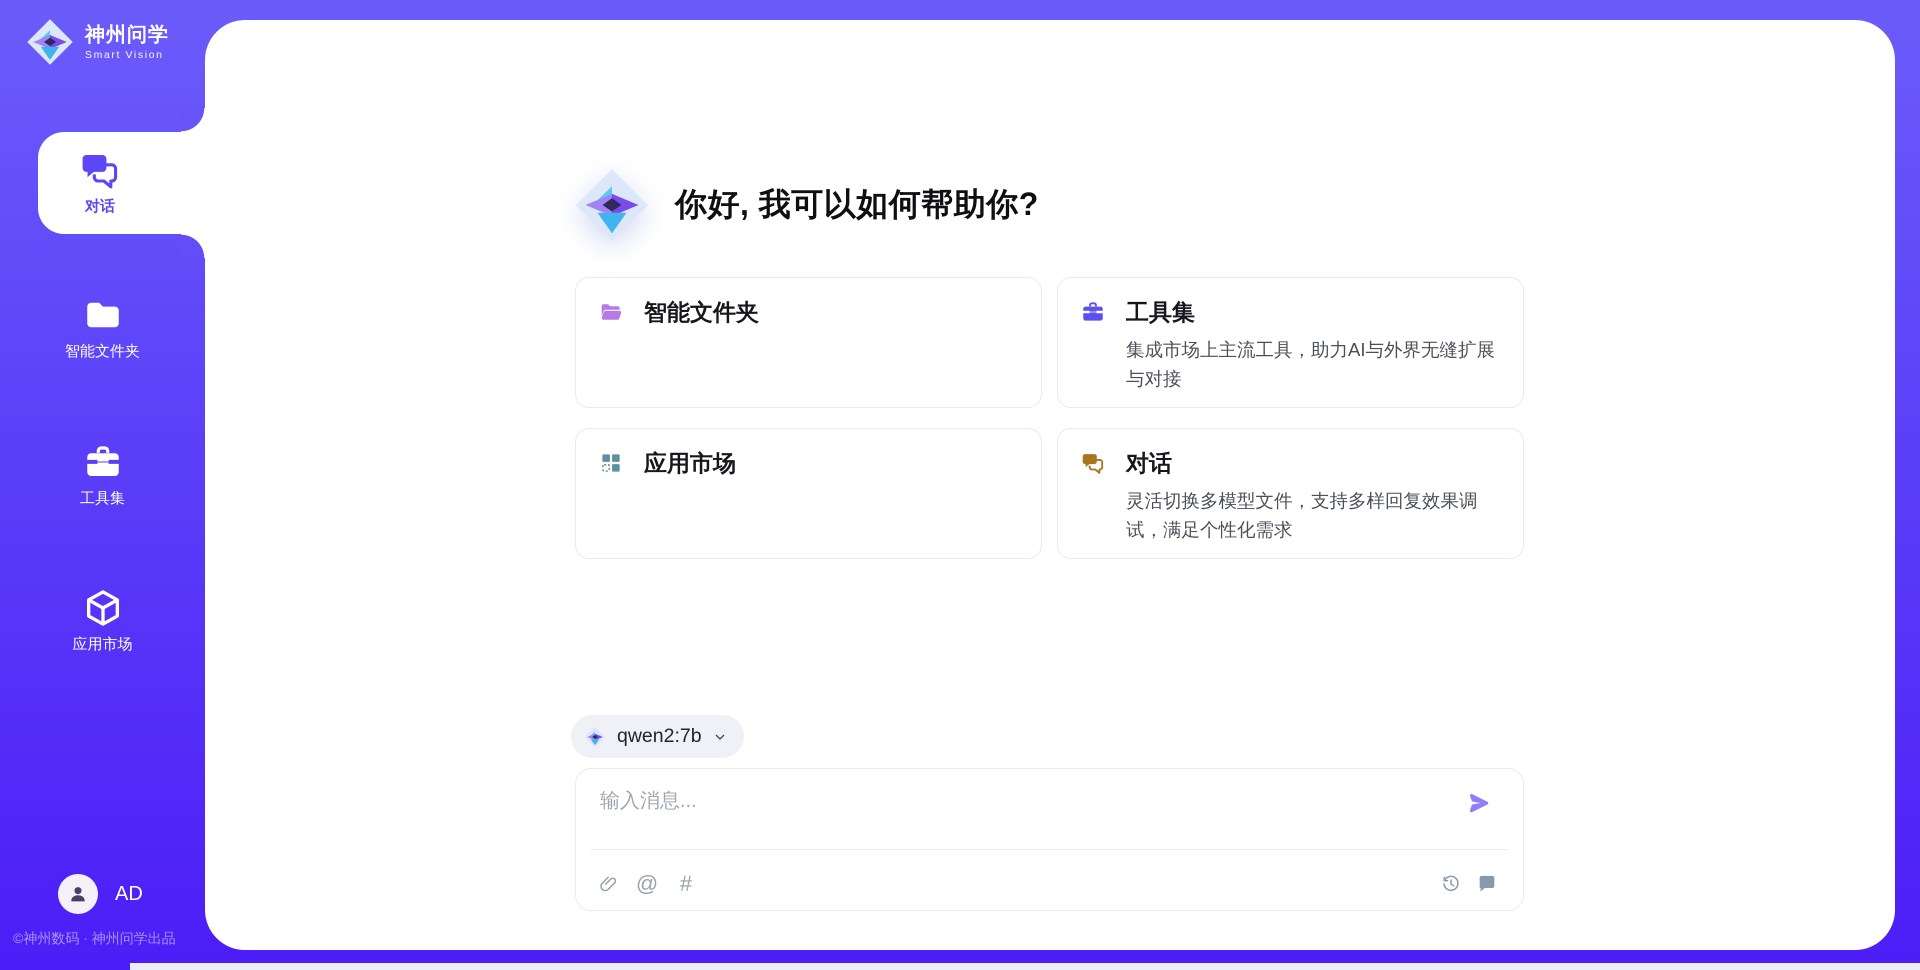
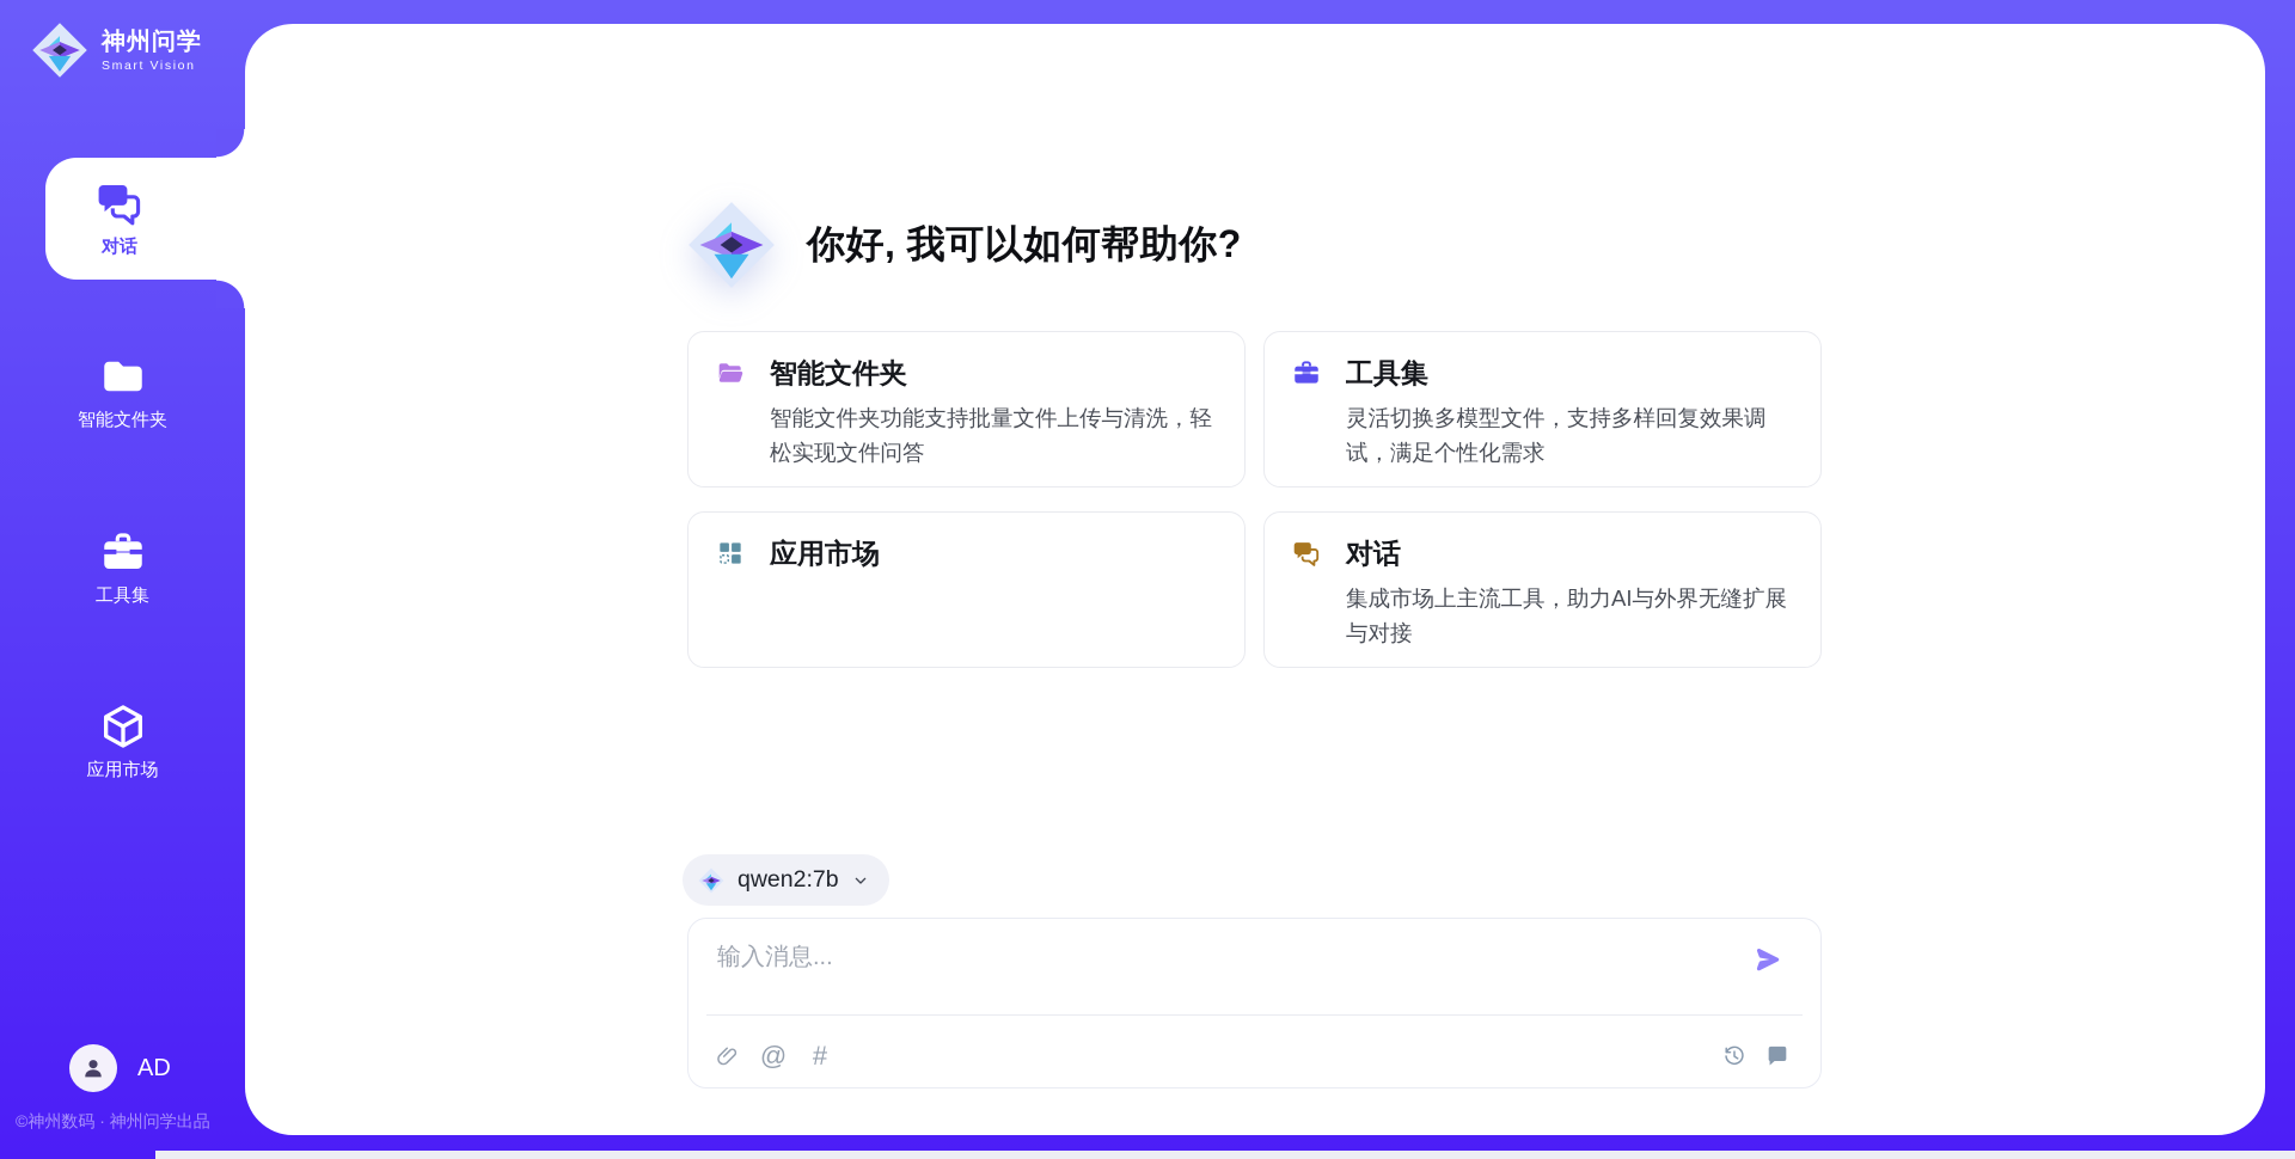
  神州问学
  Smart Vision
  对话
  智能文件夹
  工具集
  应用市场
  AD
  ©神州数码 · 神州问学出品
  你好, 我可以如何帮助你?
  智能文件夹
+ 智能文件夹功能支持批量文件上传与清洗，轻松实现文件问答
  工具集
- 集成市场上主流工具，助力AI与外界无缝扩展与对接
+ 灵活切换多模型文件，支持多样回复效果调试，满足个性化需求
  应用市场
  对话
- 灵活切换多模型文件，支持多样回复效果调试，满足个性化需求
+ 集成市场上主流工具，助力AI与外界无缝扩展与对接
  qwen2:7b
  输入消息...
  @
  #
